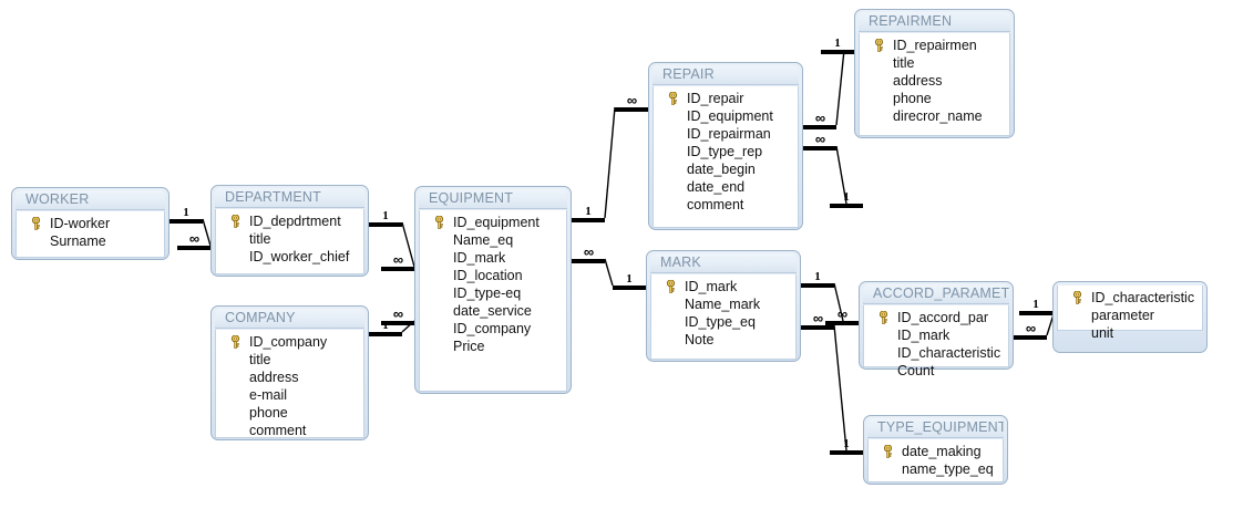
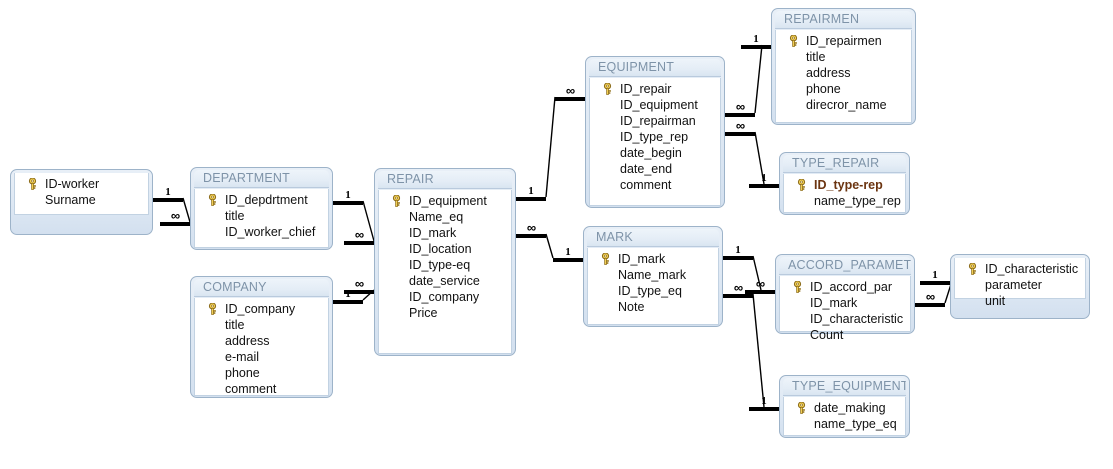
- WORKER
  ID-worker
  Surname
  DEPARTMENT
  ID_depdrtment
  title
  ID_worker_chief
  COMPANY
  ID_company
  title
  address
  e-mail
  phone
  comment
- EQUIPMENT
+ REPAIR
  ID_equipment
  Name_eq
  ID_mark
  ID_location
  ID_type-eq
  date_service
  ID_company
  Price
- REPAIR
+ EQUIPMENT
  ID_repair
  ID_equipment
  ID_repairman
  ID_type_rep
  date_begin
  date_end
  comment
  MARK
  ID_mark
  Name_mark
  ID_type_eq
  Note
  REPAIRMEN
  ID_repairmen
  title
  address
  phone
  direcror_name
+ TYPE_REPAIR
+ ID_type-rep
+ name_type_rep
  ACCORD_PARAMET
  ID_accord_par
  ID_mark
  ID_characteristic
  Count
  ID_characteristic
  parameter
  unit
  TYPE_EQUIPMENT
  date_making
  name_type_eq
  1
  ∞
  1
  ∞
  1
  ∞
  1
  ∞
  ∞
  1
  ∞
  1
  ∞
  1
  1
  ∞
  ∞
  1
  ∞
  1
